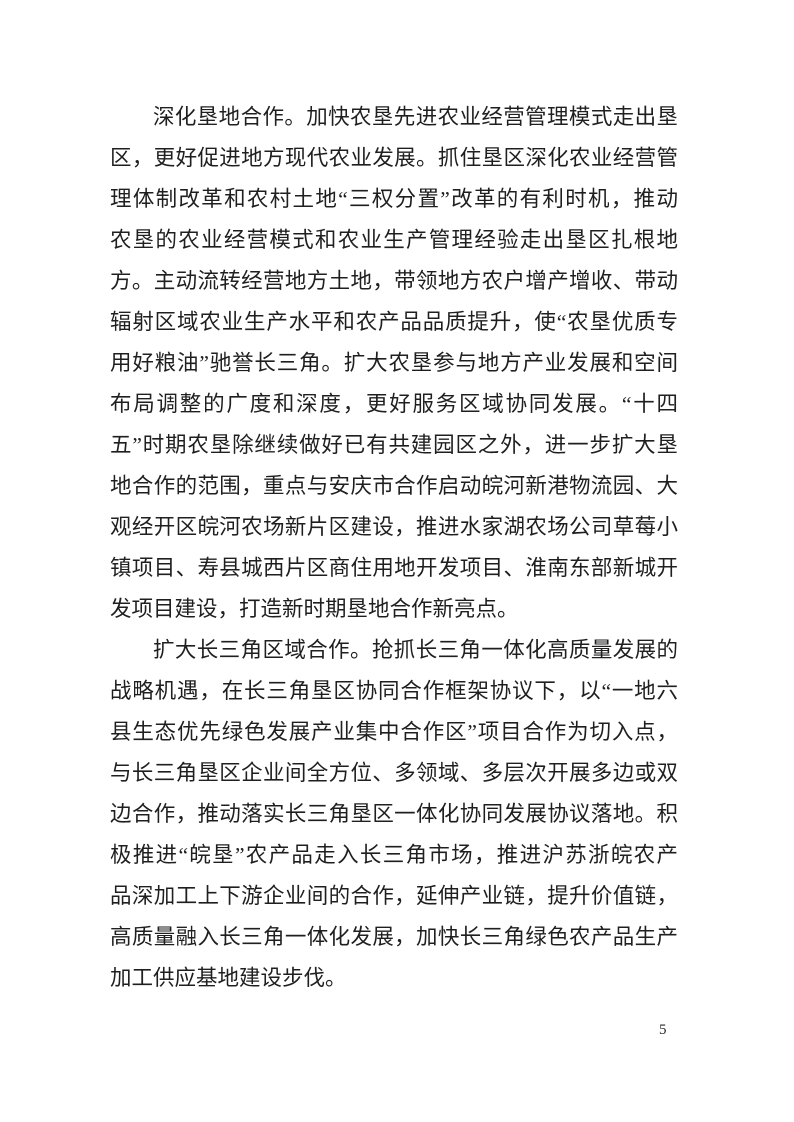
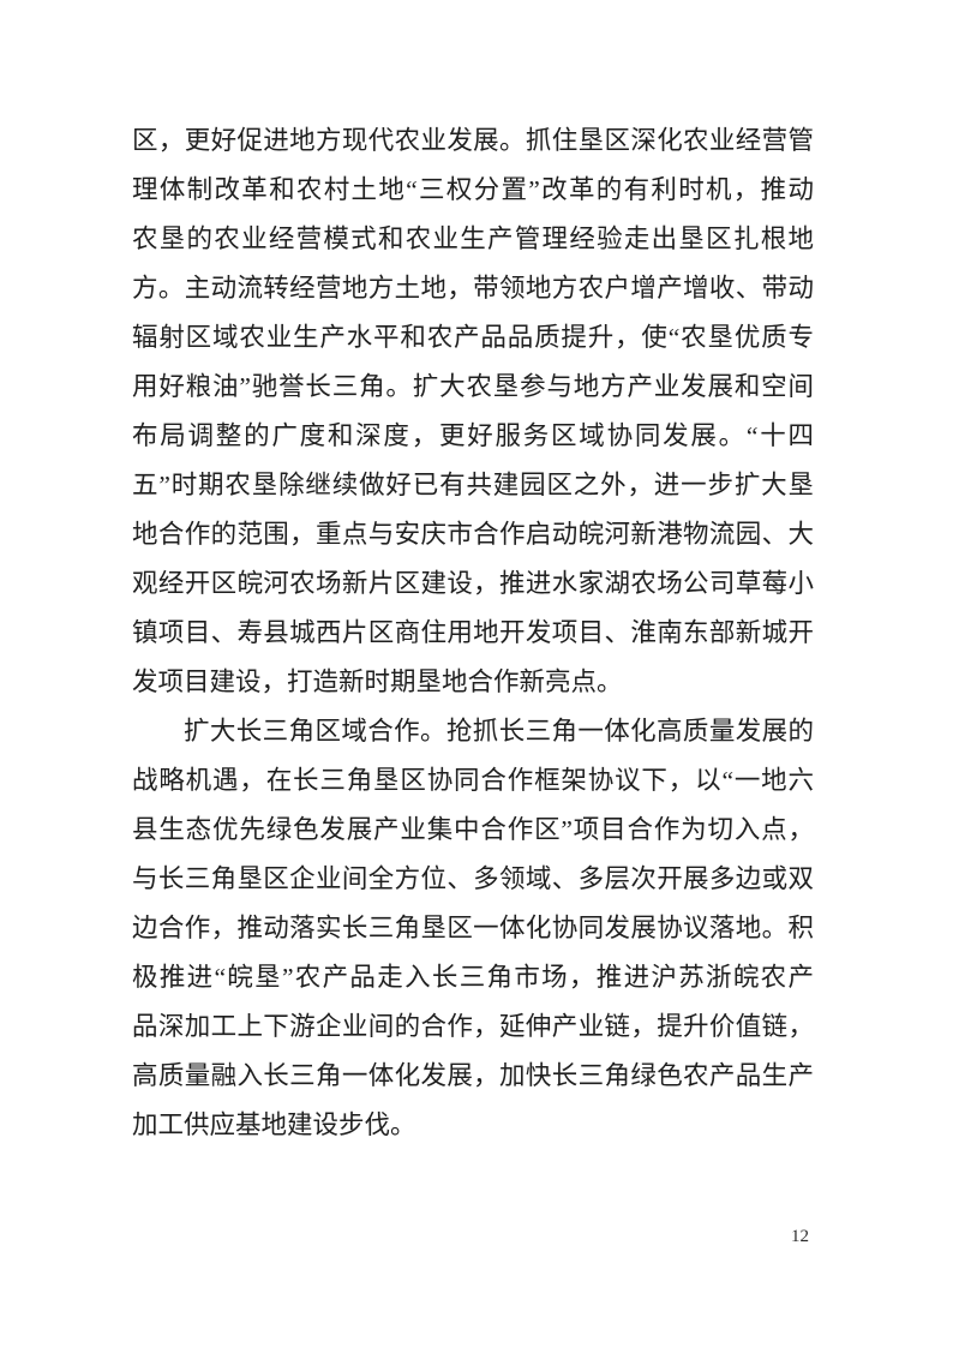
- 深化垦地合作。加快农垦先进农业经营管理模式走出垦
  区，更好促进地方现代农业发展。抓住垦区深化农业经营管
  理体制改革和农村土地“三权分置”改革的有利时机，推动
  农垦的农业经营模式和农业生产管理经验走出垦区扎根地
  方。主动流转经营地方土地，带领地方农户增产增收、带动
  辐射区域农业生产水平和农产品品质提升，使“农垦优质专
  用好粮油”驰誉长三角。扩大农垦参与地方产业发展和空间
  布局调整的广度和深度，更好服务区域协同发展。“十四
  五”时期农垦除继续做好已有共建园区之外，进一步扩大垦
  地合作的范围，重点与安庆市合作启动皖河新港物流园、大
  观经开区皖河农场新片区建设，推进水家湖农场公司草莓小
  镇项目、寿县城西片区商住用地开发项目、淮南东部新城开
  发项目建设，打造新时期垦地合作新亮点。
  扩大长三角区域合作。抢抓长三角一体化高质量发展的
  战略机遇，在长三角垦区协同合作框架协议下，以“一地六
  县生态优先绿色发展产业集中合作区”项目合作为切入点，
  与长三角垦区企业间全方位、多领域、多层次开展多边或双
  边合作，推动落实长三角垦区一体化协同发展协议落地。积
  极推进“皖垦”农产品走入长三角市场，推进沪苏浙皖农产
  品深加工上下游企业间的合作，延伸产业链，提升价值链，
  高质量融入长三角一体化发展，加快长三角绿色农产品生产
  加工供应基地建设步伐。
- 5
+ 12
